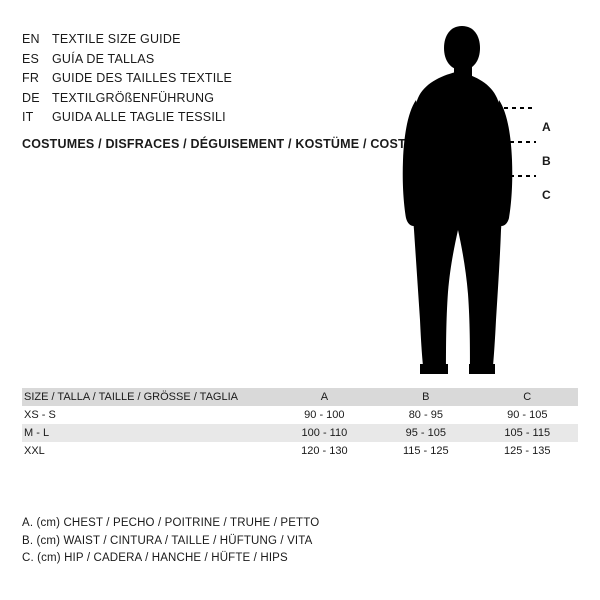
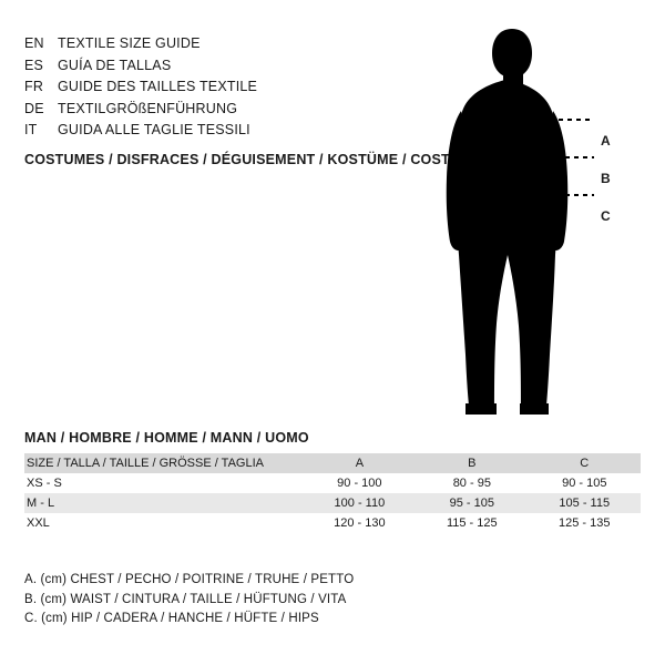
  EN
  TEXTILE SIZE GUIDE
  ES
  GUÍA DE TALLAS
  FR
  GUIDE DES TAILLES TEXTILE
  DE
  TEXTILGRÖßENFÜHRUNG
  IT
  GUIDA ALLE TAGLIE TESSILI
  COSTUMES / DISFRACES / DÉGUISEMENT / KOSTÜME / COST
  A
  B
  C
+ MAN / HOMBRE / HOMME / MANN / UOMO
  SIZE / TALLA / TAILLE / GRÖSSE / TAGLIA	A	B	C
  XS - S	90 - 100	80 - 95	90 - 105
  M - L	100 - 110	95 - 105	105 - 115
  XXL	120 - 130	115 - 125	125 - 135
  A. (cm) CHEST / PECHO / POITRINE / TRUHE / PETTO
  B. (cm) WAIST / CINTURA / TAILLE / HÜFTUNG / VITA
  C. (cm) HIP / CADERA / HANCHE / HÜFTE / HIPS
